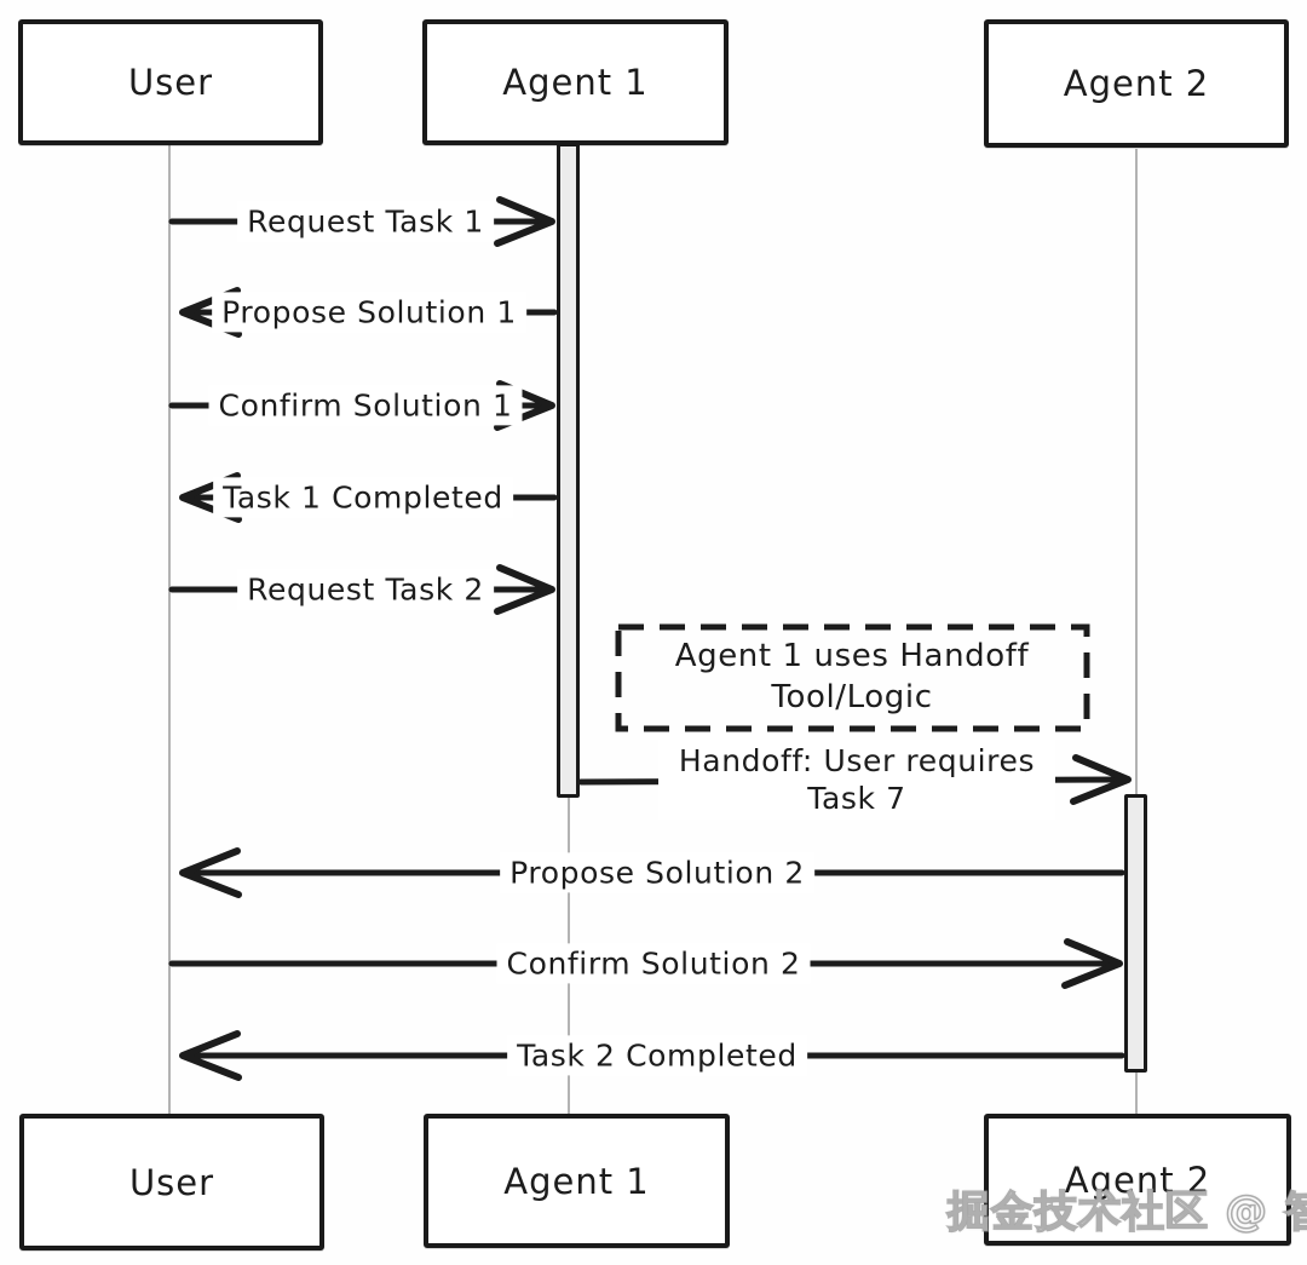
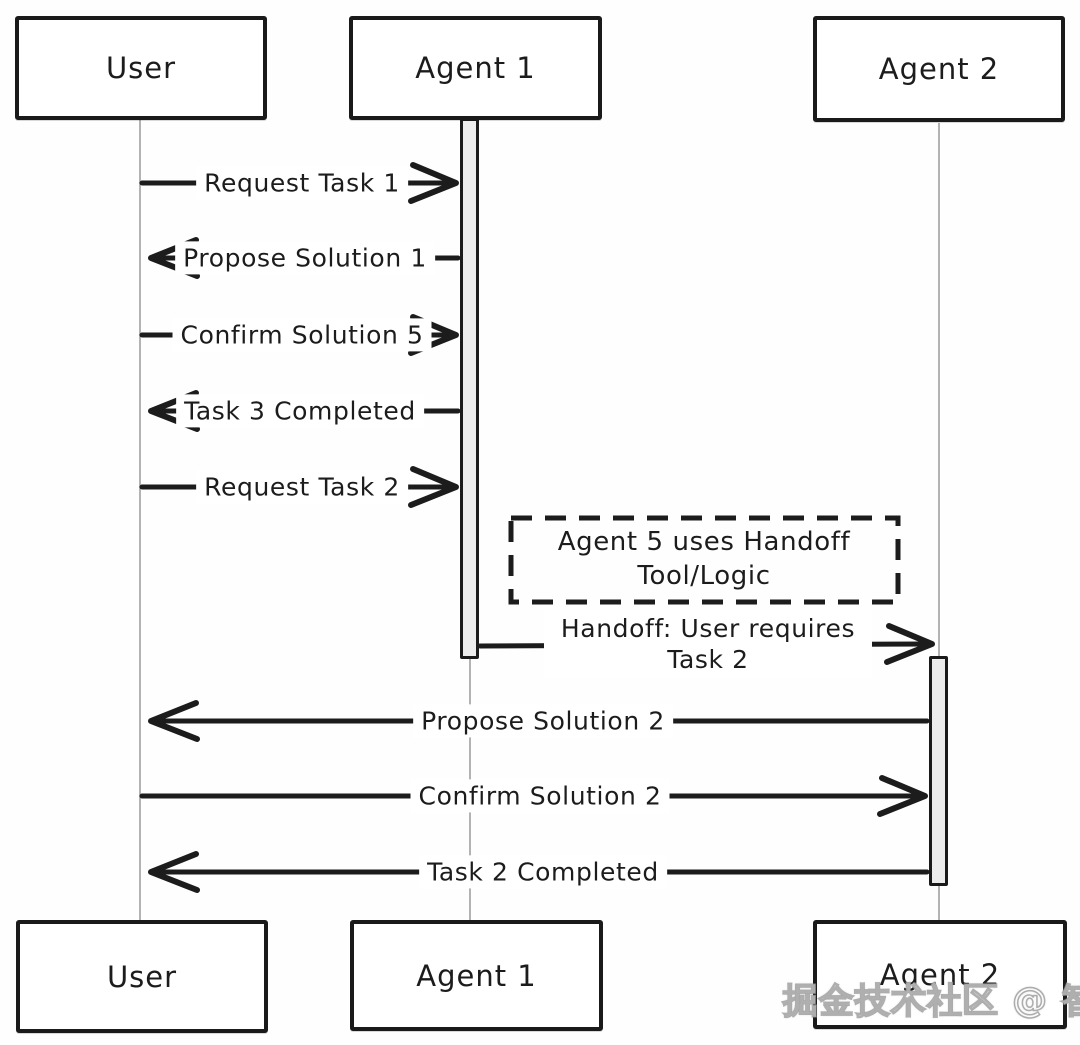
  Request Task 1
  Propose Solution 1
- Confirm Solution 1
+ Confirm Solution 5
- Task 1 Completed
+ Task 3 Completed
  Request Task 2
- Handoff: User requires Task 7
+ Handoff: User requires Task 2
  Propose Solution 2
  Confirm Solution 2
  Task 2 Completed
- Agent 1 uses Handoff Tool/Logic
+ Agent 5 uses Handoff Tool/Logic
  User
  Agent 1
  Agent 2
  User
  Agent 1
  Agent 2
  掘金技术社区 @ 智
